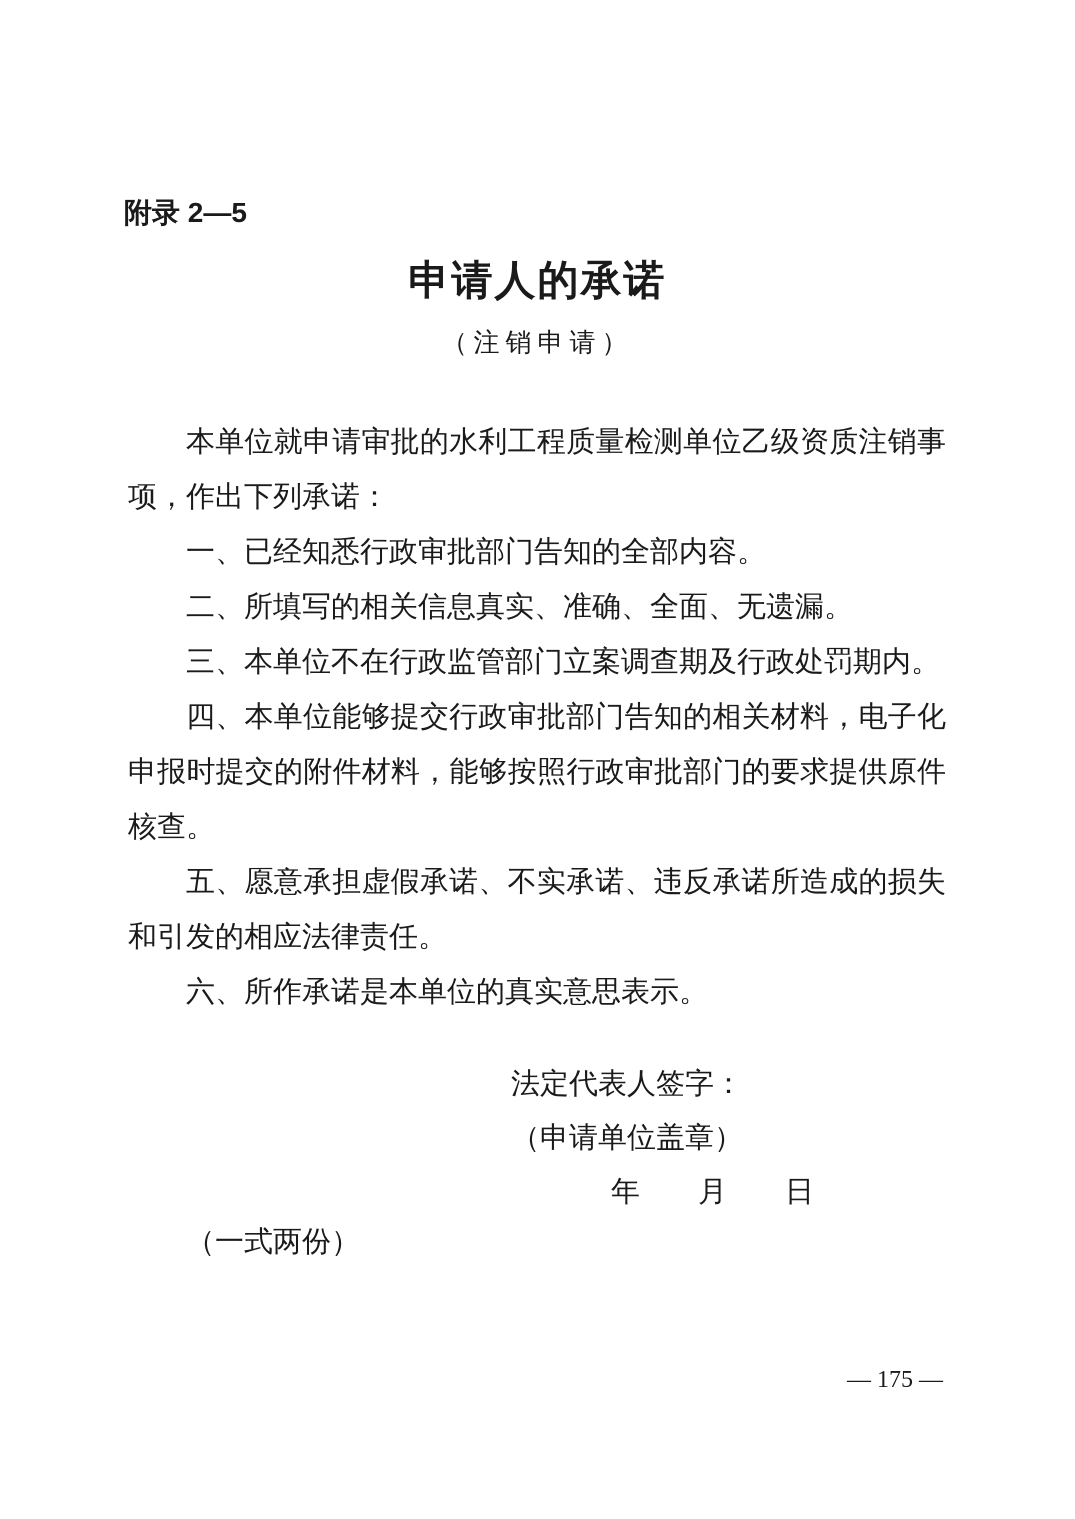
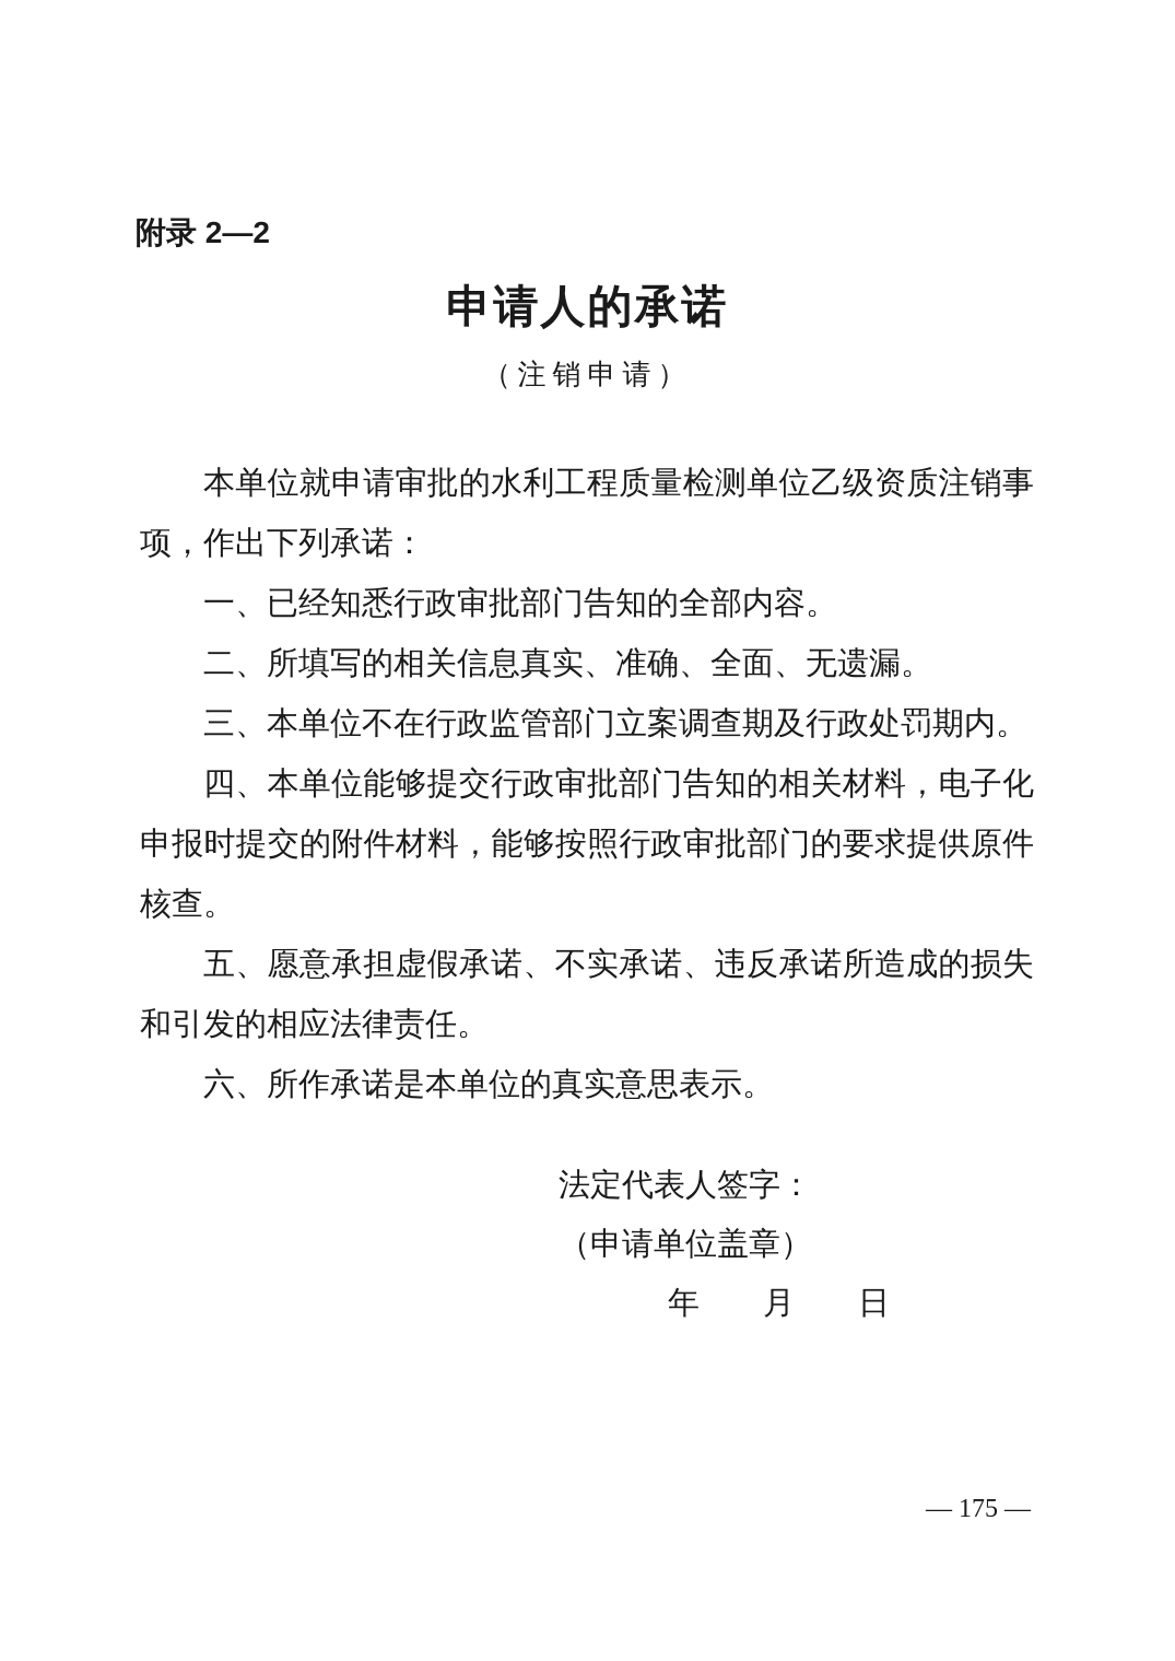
- 附录 2—5
+ 附录 2—2
  申请人的承诺
  （注销申请）
  本单位就申请审批的水利工程质量检测单位乙级资质注销事项，作出下列承诺：
  一、已经知悉行政审批部门告知的全部内容。
  二、所填写的相关信息真实、准确、全面、无遗漏。
  三、本单位不在行政监管部门立案调查期及行政处罚期内。
  四、本单位能够提交行政审批部门告知的相关材料，电子化申报时提交的附件材料，能够按照行政审批部门的要求提供原件核查。
  五、愿意承担虚假承诺、不实承诺、违反承诺所造成的损失和引发的相应法律责任。
  六、所作承诺是本单位的真实意思表示。
  法定代表人签字：
  （申请单位盖章）
  年 月 日
- （一式两份）
  — 175 —
